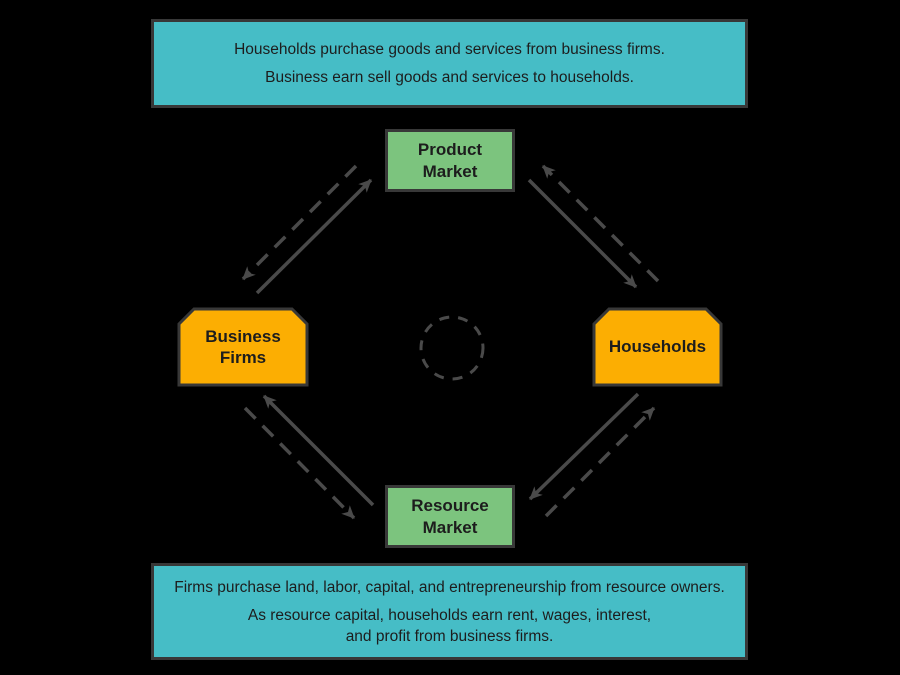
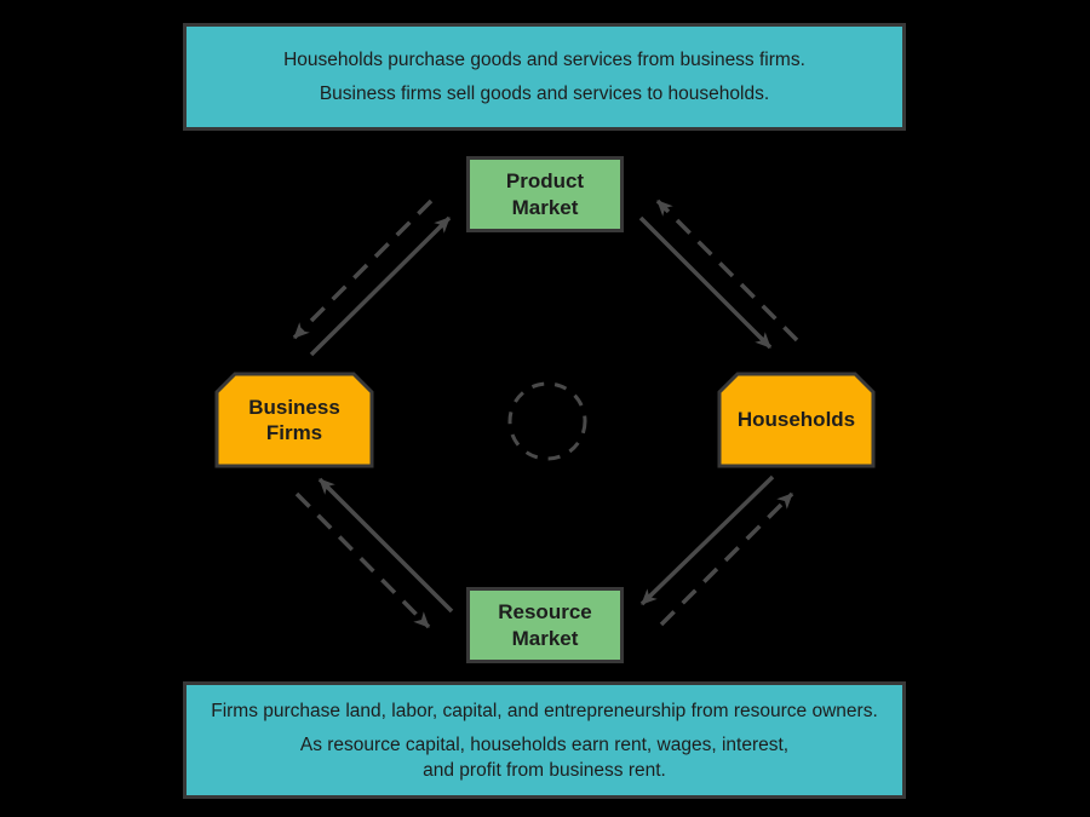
  Households purchase goods and services from business firms.
- Business earn sell goods and services to households.
+ Business firms sell goods and services to households.
  Firms purchase land, labor, capital, and entrepreneurship from resource owners.
  As resource capital, households earn rent, wages, interest,
- and profit from business firms.
+ and profit from business rent.
  Product Market
  Resource Market
  Business Firms
  Households
